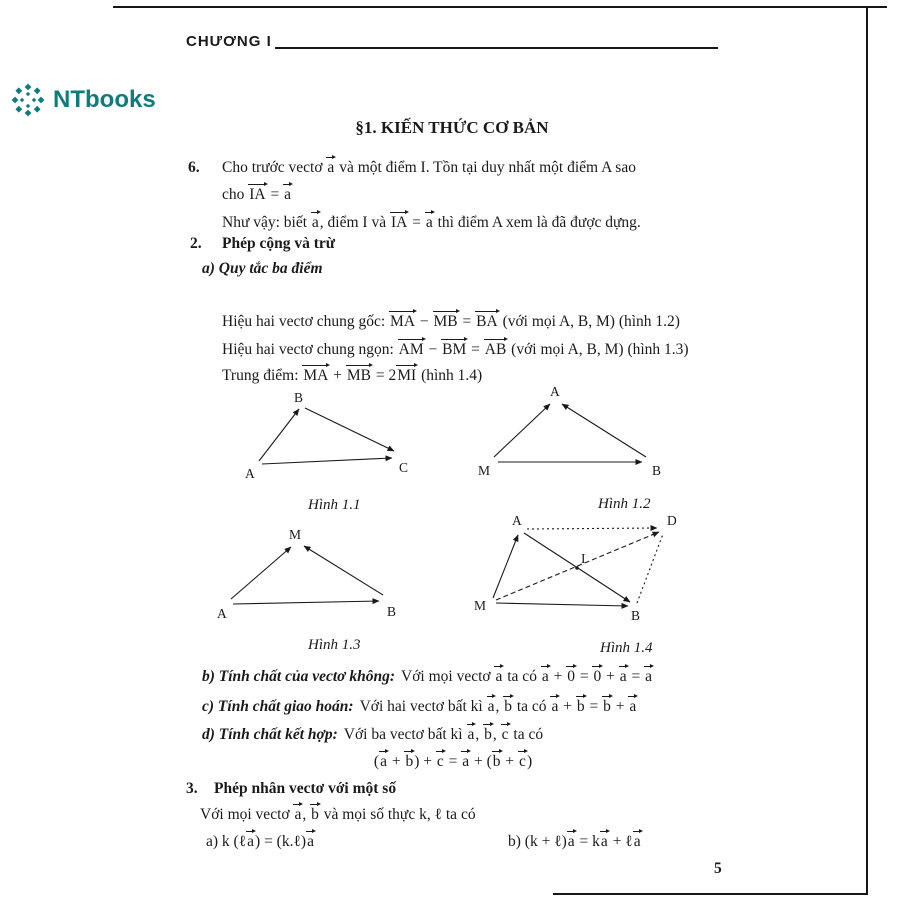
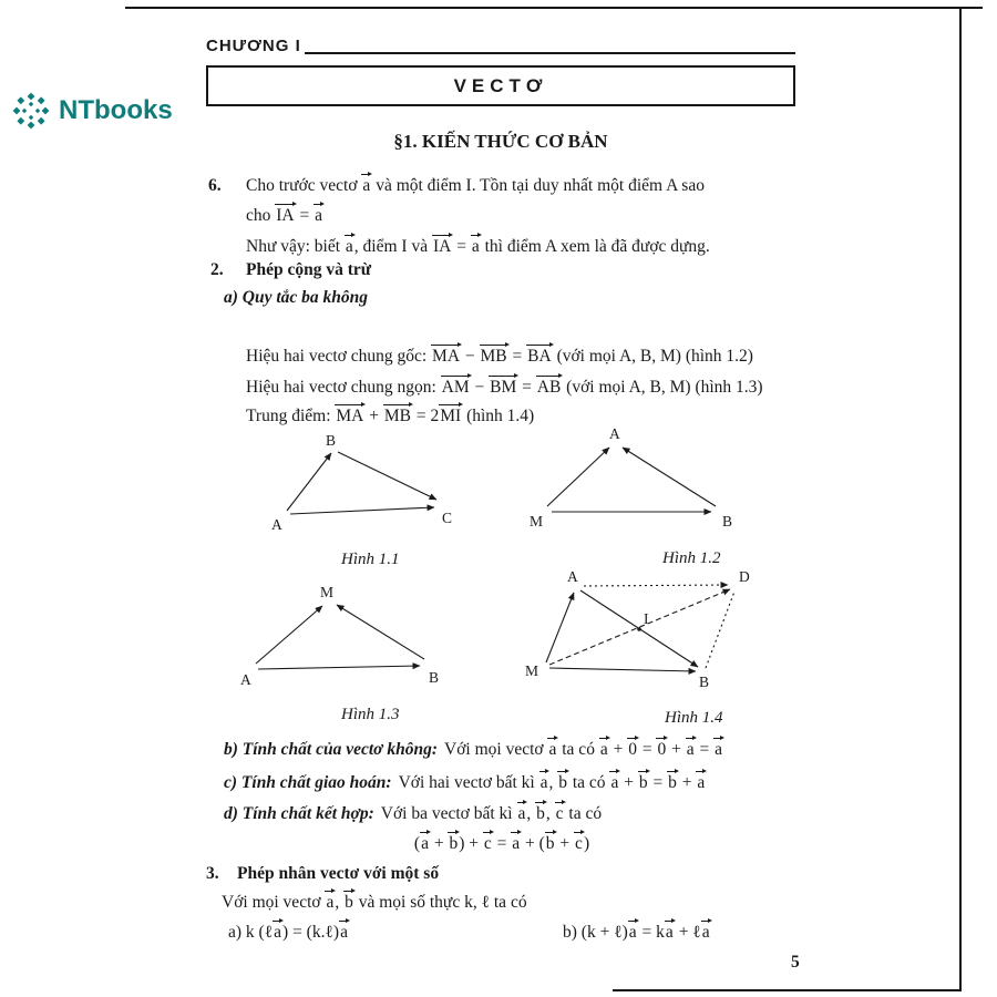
  NTbooks
  CHƯƠNG I
+ VECTƠ
  §1. KIẾN THỨC CƠ BẢN
  6.
  Cho trước vectơ a và một điểm I. Tồn tại duy nhất một điểm A sao
  cho IA = a
  Như vậy: biết a, điểm I và IA = a thì điểm A xem là đã được dựng.
  2.
  Phép cộng và trừ
- a) Quy tắc ba điểm
+ a) Quy tắc ba không
  Hiệu hai vectơ chung gốc: MA − MB = BA (với mọi A, B, M) (hình 1.2)
  Hiệu hai vectơ chung ngọn: AM − BM = AB (với mọi A, B, M) (hình 1.3)
  Trung điểm: MA + MB = 2MI (hình 1.4)
  A
  B
  C
  A
  M
  B
  Hình 1.1
  Hình 1.2
  M
  A
  B
  A
  D
  M
  B
  I
  Hình 1.3
  Hình 1.4
  b) Tính chất của vectơ không: Với mọi vectơ a ta có a + 0 = 0 + a = a
  c) Tính chất giao hoán: Với hai vectơ bất kì a, b ta có a + b = b + a
  d) Tính chất kết hợp: Với ba vectơ bất kì a, b, c ta có
  (a + b) + c = a + (b + c)
  3.
  Phép nhân vectơ với một số
  Với mọi vectơ a, b và mọi số thực k, ℓ ta có
  a) k (ℓa) = (k.ℓ)a
  b) (k + ℓ)a = ka + ℓa
  5
